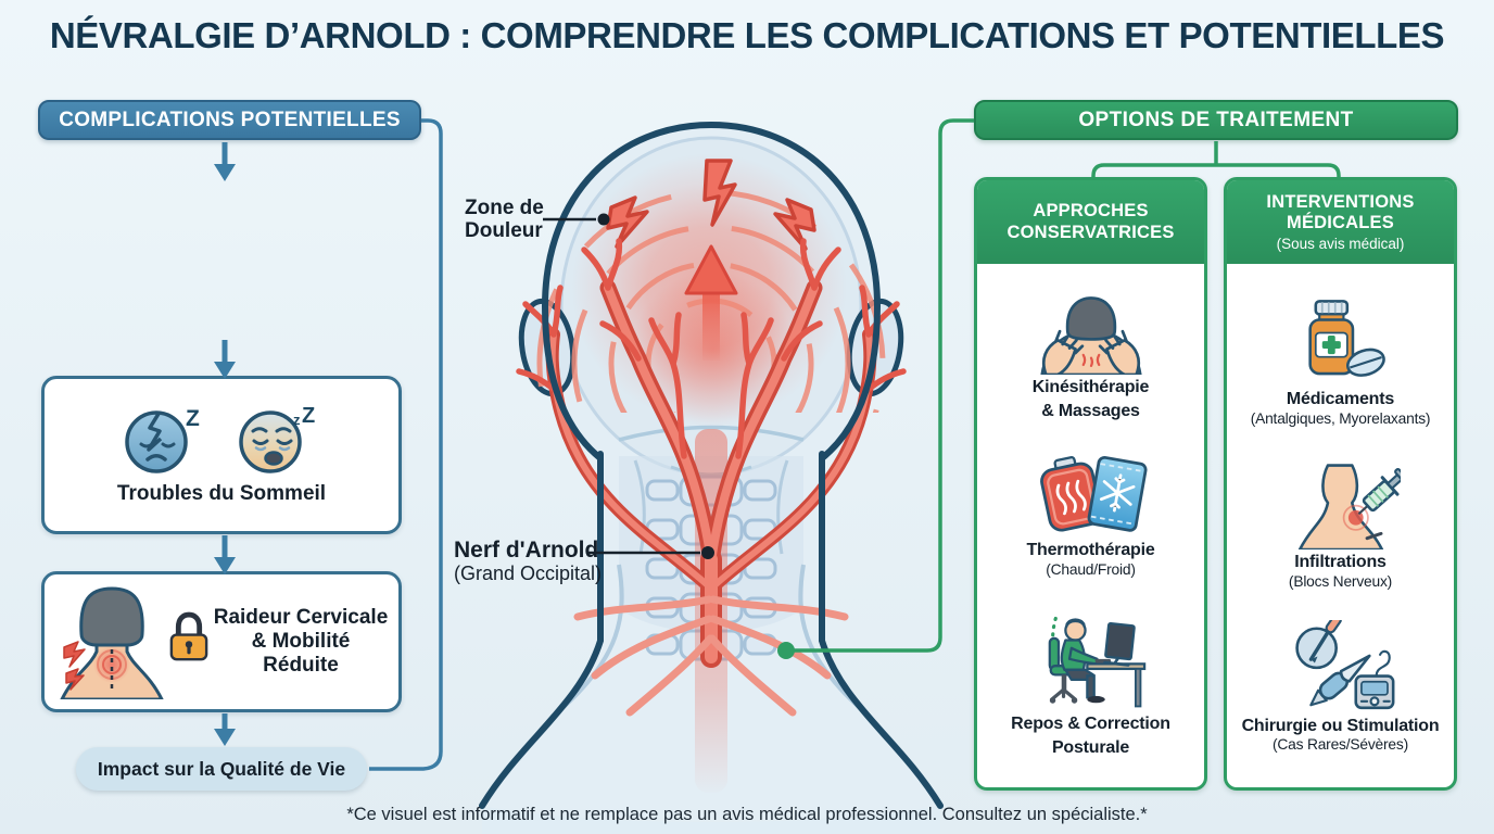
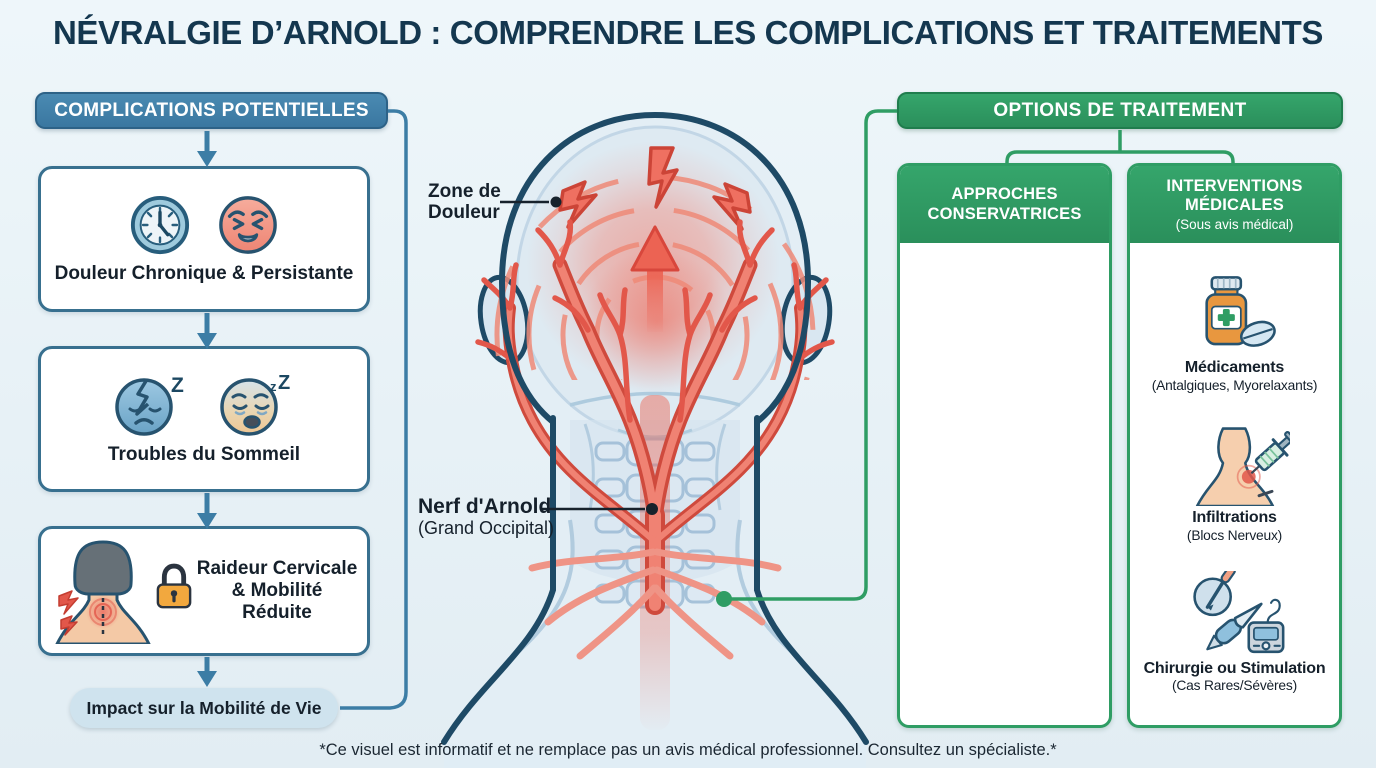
- NÉVRALGIE D’ARNOLD : COMPRENDRE LES COMPLICATIONS ET POTENTIELLES
+ NÉVRALGIE D’ARNOLD : COMPRENDRE LES COMPLICATIONS ET TRAITEMENTS
  Zone de
  Douleur
  Nerf d'Arnold
  (Grand Occipital)
  COMPLICATIONS POTENTIELLES
+ Douleur Chronique & Persistante
  Z
  z
  Z
  Troubles du Sommeil
  Raideur Cervicale
  & Mobilité Réduite
- Impact sur la Qualité de Vie
+ Impact sur la Mobilité de Vie
  OPTIONS DE TRAITEMENT
  APPROCHES
  CONSERVATRICES
- Kinésithérapie
- & Massages
- Thermothérapie
- (Chaud/Froid)
- Repos & Correction
- Posturale
  INTERVENTIONS
  MÉDICALES
  (Sous avis médical)
  Médicaments
  (Antalgiques, Myorelaxants)
  Infiltrations
  (Blocs Nerveux)
  Chirurgie ou Stimulation
  (Cas Rares/Sévères)
  *Ce visuel est informatif et ne remplace pas un avis médical professionnel. Consultez un spécialiste.*
